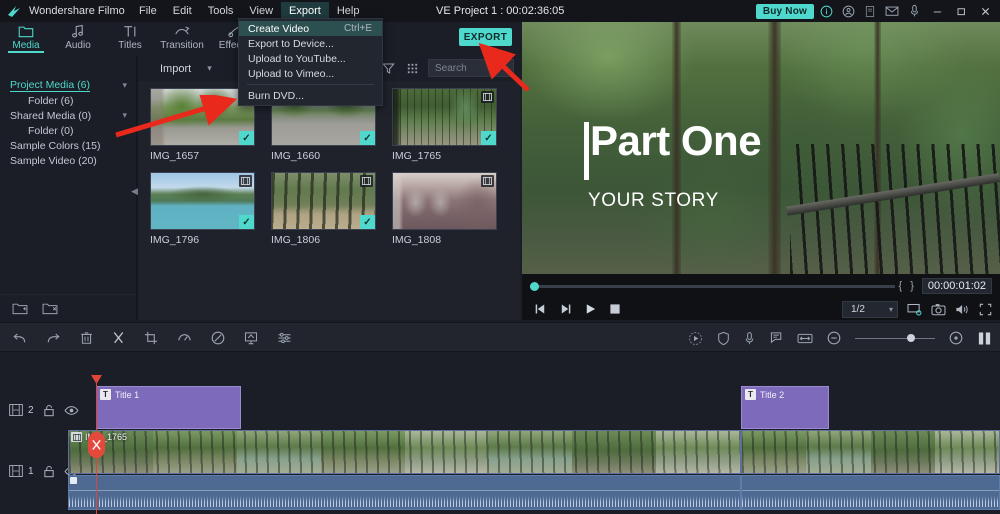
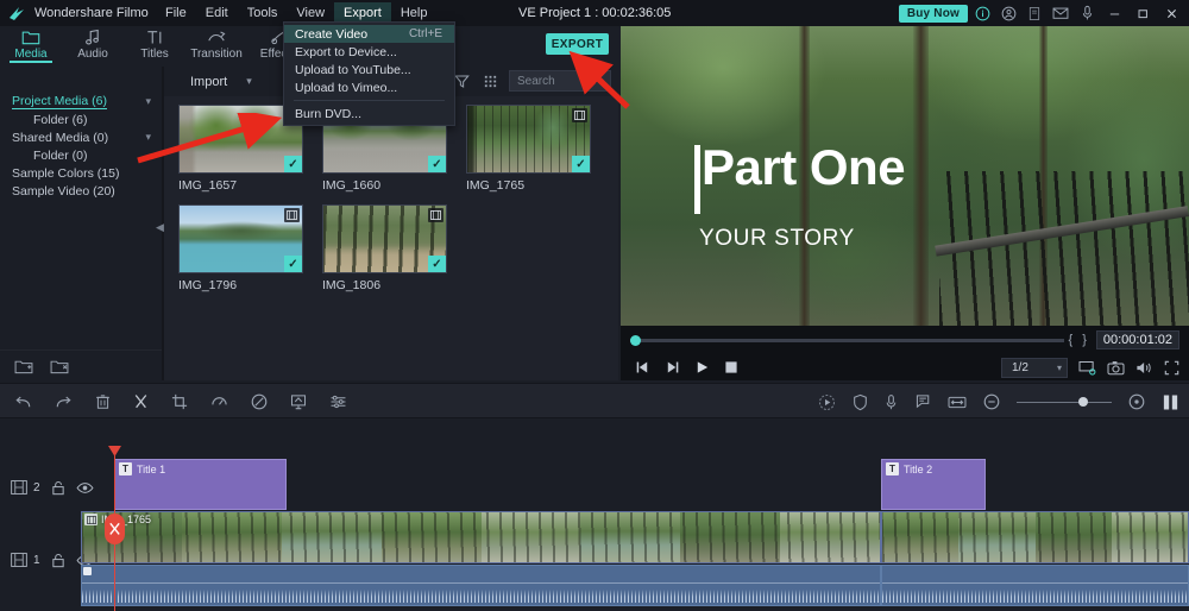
  Wondershare Filmo
  File
  Edit
  Tools
  View
  Export
  Help
  VE Project 1 : 00:02:36:05
  Buy Now
  Project Media (6)
  ▾
  Folder (6)
  Shared Media (0)
  ▾
  Folder (0)
  Sample Colors (15)
  Sample Video (20)
  ◀
  Media
  Audio
  Titles
  Transition
  Import
  ▾
  Search
  ✓
  IMG_1657
  ✓
  IMG_1660
  ✓
  IMG_1765
  ✓
  IMG_1796
  ✓
  IMG_1806
- IMG_1808
  Part One
  YOUR STORY
  {
  }
  00:00:01:02
  1/2
  ▾
  EXPORT
  Create Video
  Ctrl+E
  Export to Device...
  Upload to YouTube...
  Upload to Vimeo...
  Burn DVD...
  2
  T
  Title 1
  T
  Title 2
  1
